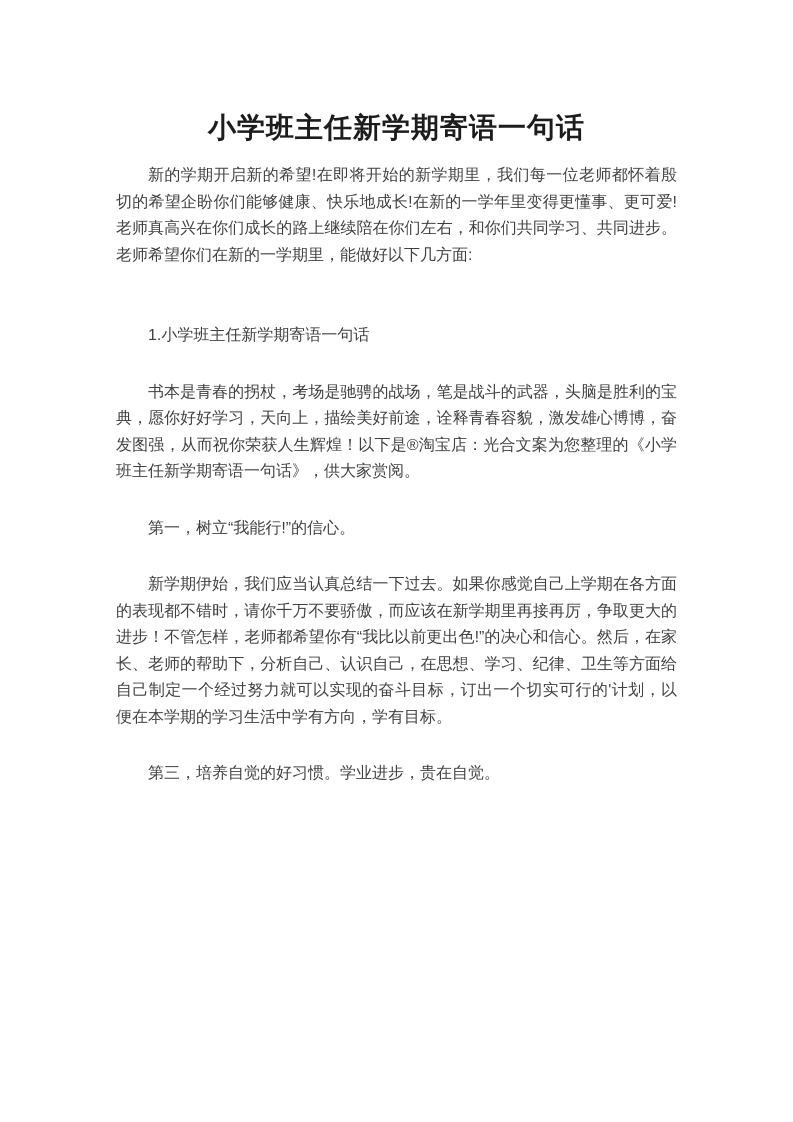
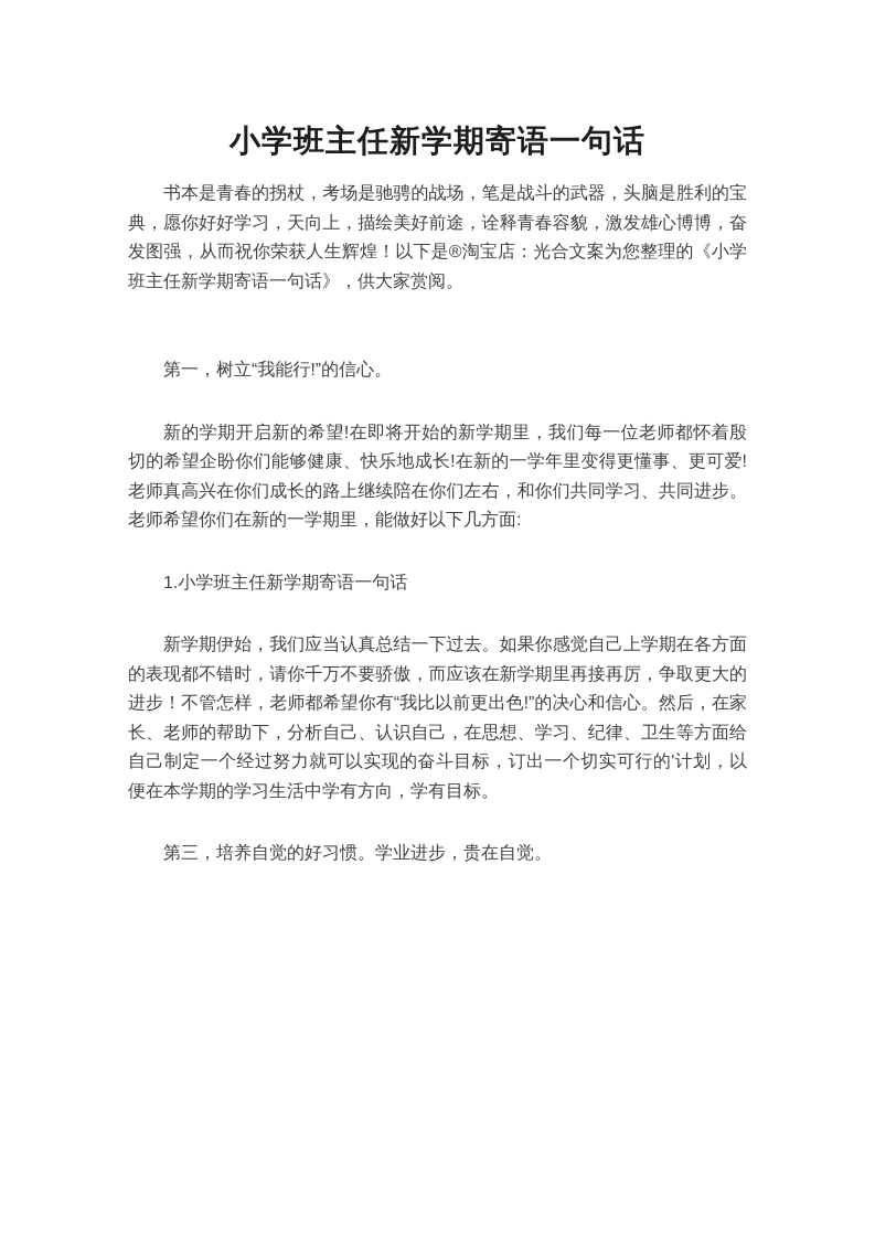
  小学班主任新学期寄语一句话
- 新的学期开启新的希望!在即将开始的新学期里，我们每一位老师都怀着殷切的希望企盼你们能够健康、快乐地成长!在新的一学年里变得更懂事、更可爱!老师真高兴在你们成长的路上继续陪在你们左右，和你们共同学习、共同进步。老师希望你们在新的一学期里，能做好以下几方面:
+ 书本是青春的拐杖，考场是驰骋的战场，笔是战斗的武器，头脑是胜利的宝典，愿你好好学习，天向上，描绘美好前途，诠释青春容貌，激发雄心博博，奋发图强，从而祝你荣获人生辉煌！以下是®淘宝店：光合文案为您整理的《小学班主任新学期寄语一句话》，供大家赏阅。
- 1.小学班主任新学期寄语一句话
+ 第一，树立“我能行!”的信心。
- 书本是青春的拐杖，考场是驰骋的战场，笔是战斗的武器，头脑是胜利的宝典，愿你好好学习，天向上，描绘美好前途，诠释青春容貌，激发雄心博博，奋发图强，从而祝你荣获人生辉煌！以下是®淘宝店：光合文案为您整理的《小学班主任新学期寄语一句话》，供大家赏阅。
+ 新的学期开启新的希望!在即将开始的新学期里，我们每一位老师都怀着殷切的希望企盼你们能够健康、快乐地成长!在新的一学年里变得更懂事、更可爱!老师真高兴在你们成长的路上继续陪在你们左右，和你们共同学习、共同进步。老师希望你们在新的一学期里，能做好以下几方面:
- 第一，树立“我能行!”的信心。
+ 1.小学班主任新学期寄语一句话
  新学期伊始，我们应当认真总结一下过去。如果你感觉自己上学期在各方面的表现都不错时，请你千万不要骄傲，而应该在新学期里再接再厉，争取更大的进步！不管怎样，老师都希望你有“我比以前更出色!”的决心和信心。然后，在家长、老师的帮助下，分析自己、认识自己，在思想、学习、纪律、卫生等方面给自己制定一个经过努力就可以实现的奋斗目标，订出一个切实可行的'计划，以便在本学期的学习生活中学有方向，学有目标。
  第三，培养自觉的好习惯。学业进步，贵在自觉。
